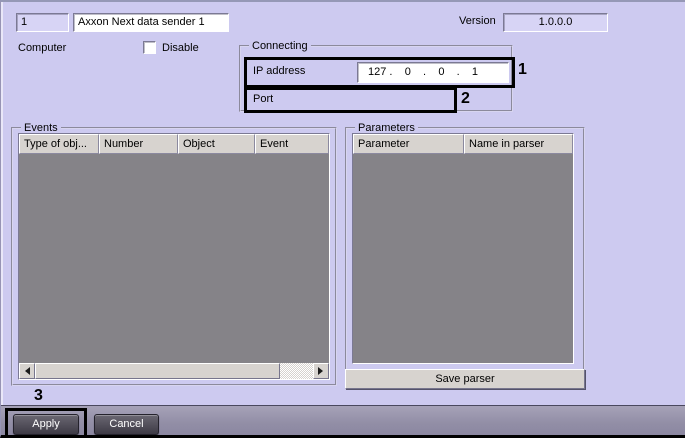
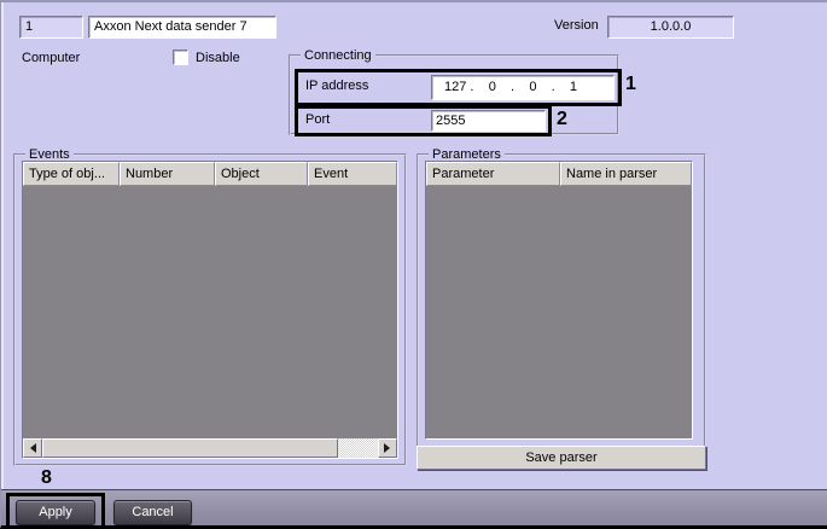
  1
- Axxon Next data sender 1
+ Axxon Next data sender 7
  Computer
  Disable
  Version
  1.0.0.0
  Connecting
  IP address
  127 . 0 . 0 . 1
  1
  Port
+ 2555
  2
  Events
  Type of obj...
  Number
  Object
  Event
  Parameters
  Parameter
  Name in parser
  Save parser
- 3
+ 8
  Apply
  Cancel
